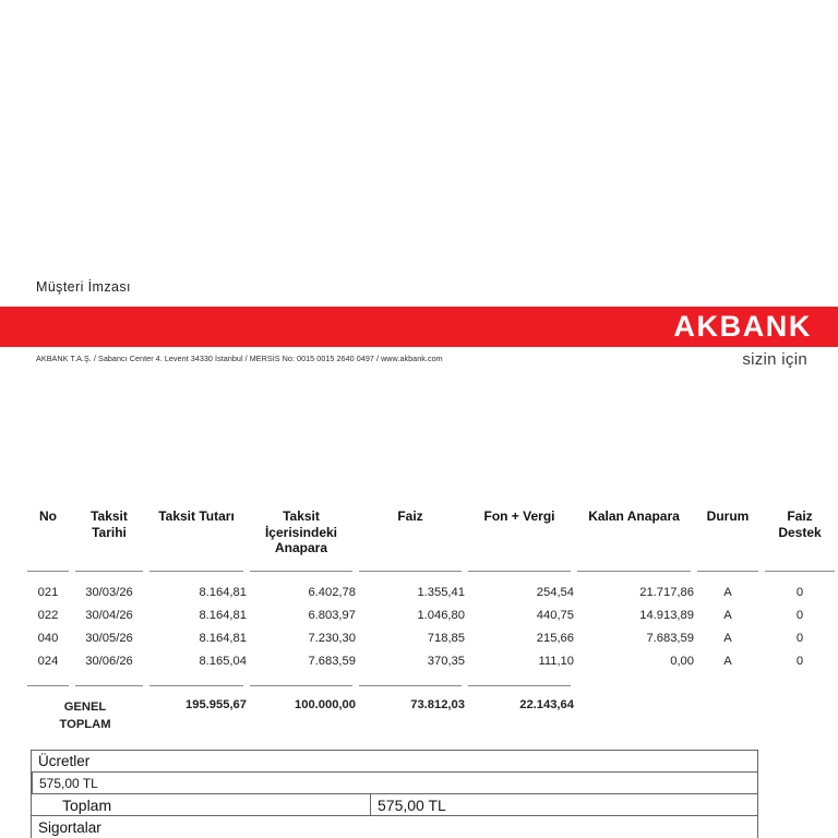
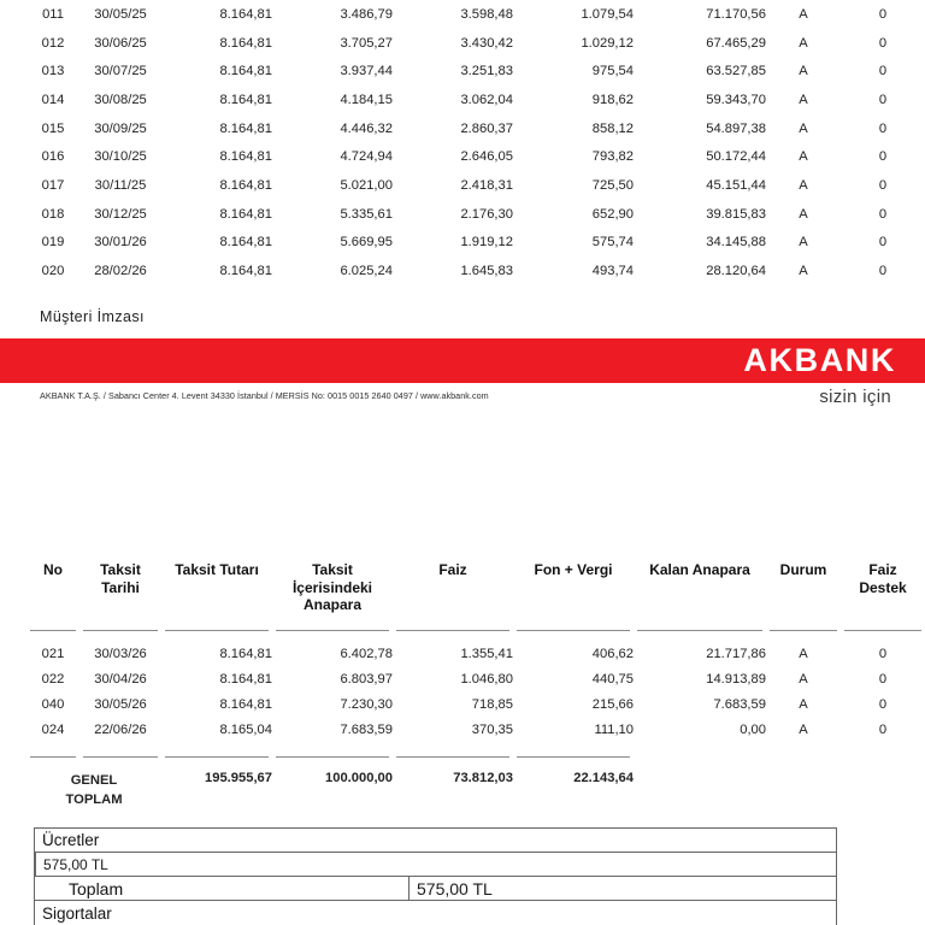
+ 	011	30/05/25	8.164,81	3.486,79	3.598,48	1.079,54	71.170,56	A	0
+ 	012	30/06/25	8.164,81	3.705,27	3.430,42	1.029,12	67.465,29	A	0
+ 	013	30/07/25	8.164,81	3.937,44	3.251,83	975,54	63.527,85	A	0
+ 	014	30/08/25	8.164,81	4.184,15	3.062,04	918,62	59.343,70	A	0
+ 	015	30/09/25	8.164,81	4.446,32	2.860,37	858,12	54.897,38	A	0
+ 	016	30/10/25	8.164,81	4.724,94	2.646,05	793,82	50.172,44	A	0
+ 	017	30/11/25	8.164,81	5.021,00	2.418,31	725,50	45.151,44	A	0
+ 	018	30/12/25	8.164,81	5.335,61	2.176,30	652,90	39.815,83	A	0
+ 	019	30/01/26	8.164,81	5.669,95	1.919,12	575,74	34.145,88	A	0
+ 	020	28/02/26	8.164,81	6.025,24	1.645,83	493,74	28.120,64	A	0
  Müşteri İmzası
  AKBANK
  sizin için
  AKBANK T.A.Ş. / Sabancı Center 4. Levent 34330 İstanbul / MERSİS No: 0015 0015 2640 0497 / www.akbank.com
  	No	Taksit Tarihi	Taksit Tutarı	Taksit İçerisindeki Anapara	Faiz	Fon + Vergi	Kalan Anapara	Durum	Faiz Destek
- 	021	30/03/26	8.164,81	6.402,78	1.355,41	254,54	21.717,86	A	0
+ 	021	30/03/26	8.164,81	6.402,78	1.355,41	406,62	21.717,86	A	0
  	022	30/04/26	8.164,81	6.803,97	1.046,80	440,75	14.913,89	A	0
  	040	30/05/26	8.164,81	7.230,30	718,85	215,66	7.683,59	A	0
- 	024	30/06/26	8.165,04	7.683,59	370,35	111,10	0,00	A	0
+ 	024	22/06/26	8.165,04	7.683,59	370,35	111,10	0,00	A	0
  	GENEL TOPLAM	195.955,67	100.000,00	73.812,03	22.143,64
  Ücretler
  575,00 TL
  Toplam
  575,00 TL
  Sigortalar
